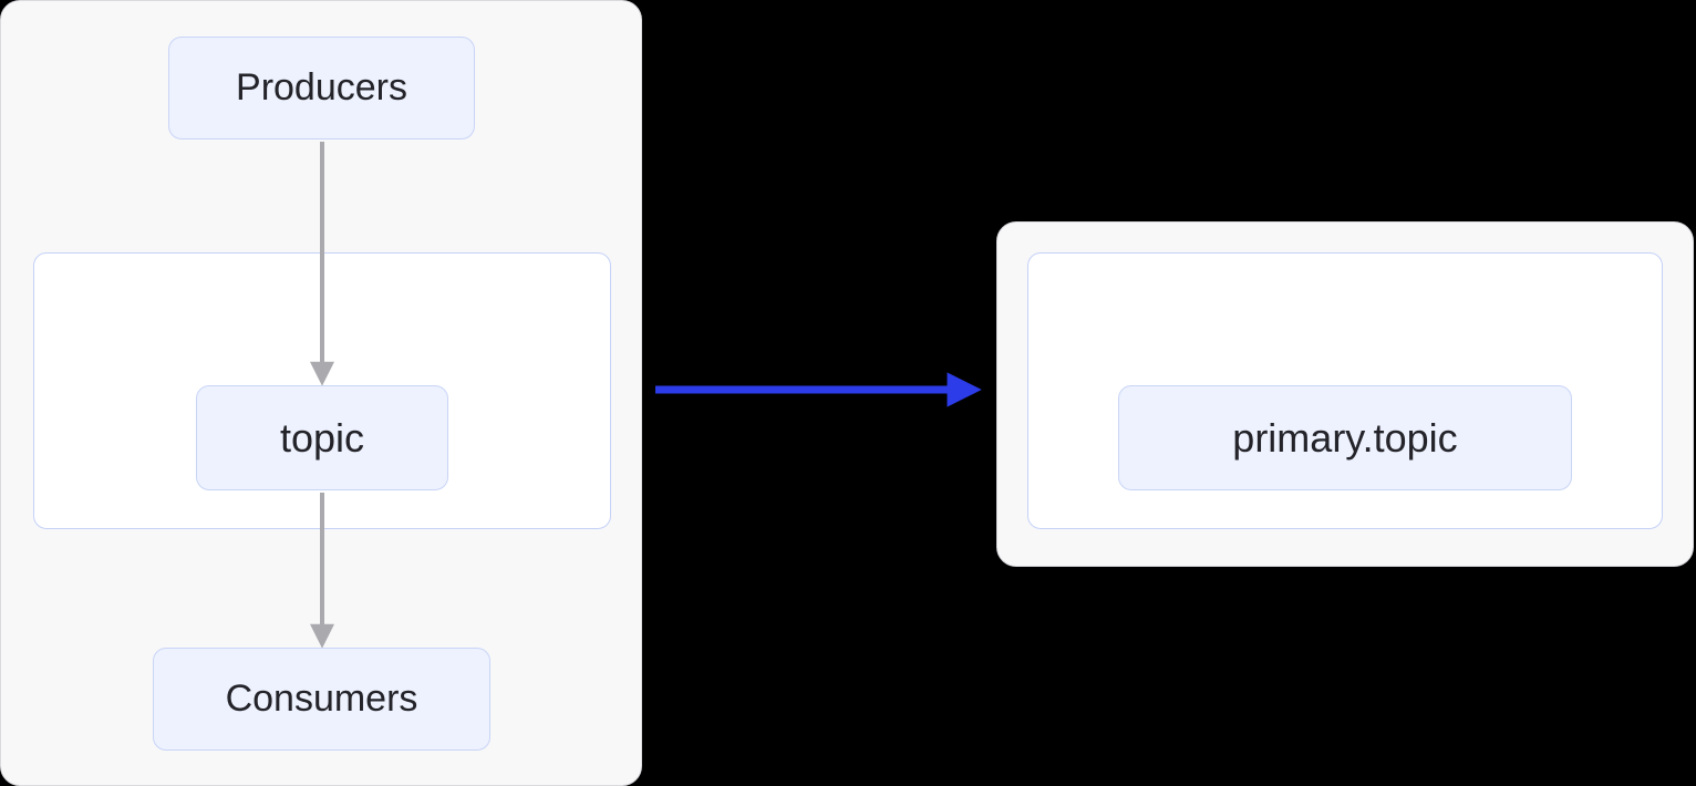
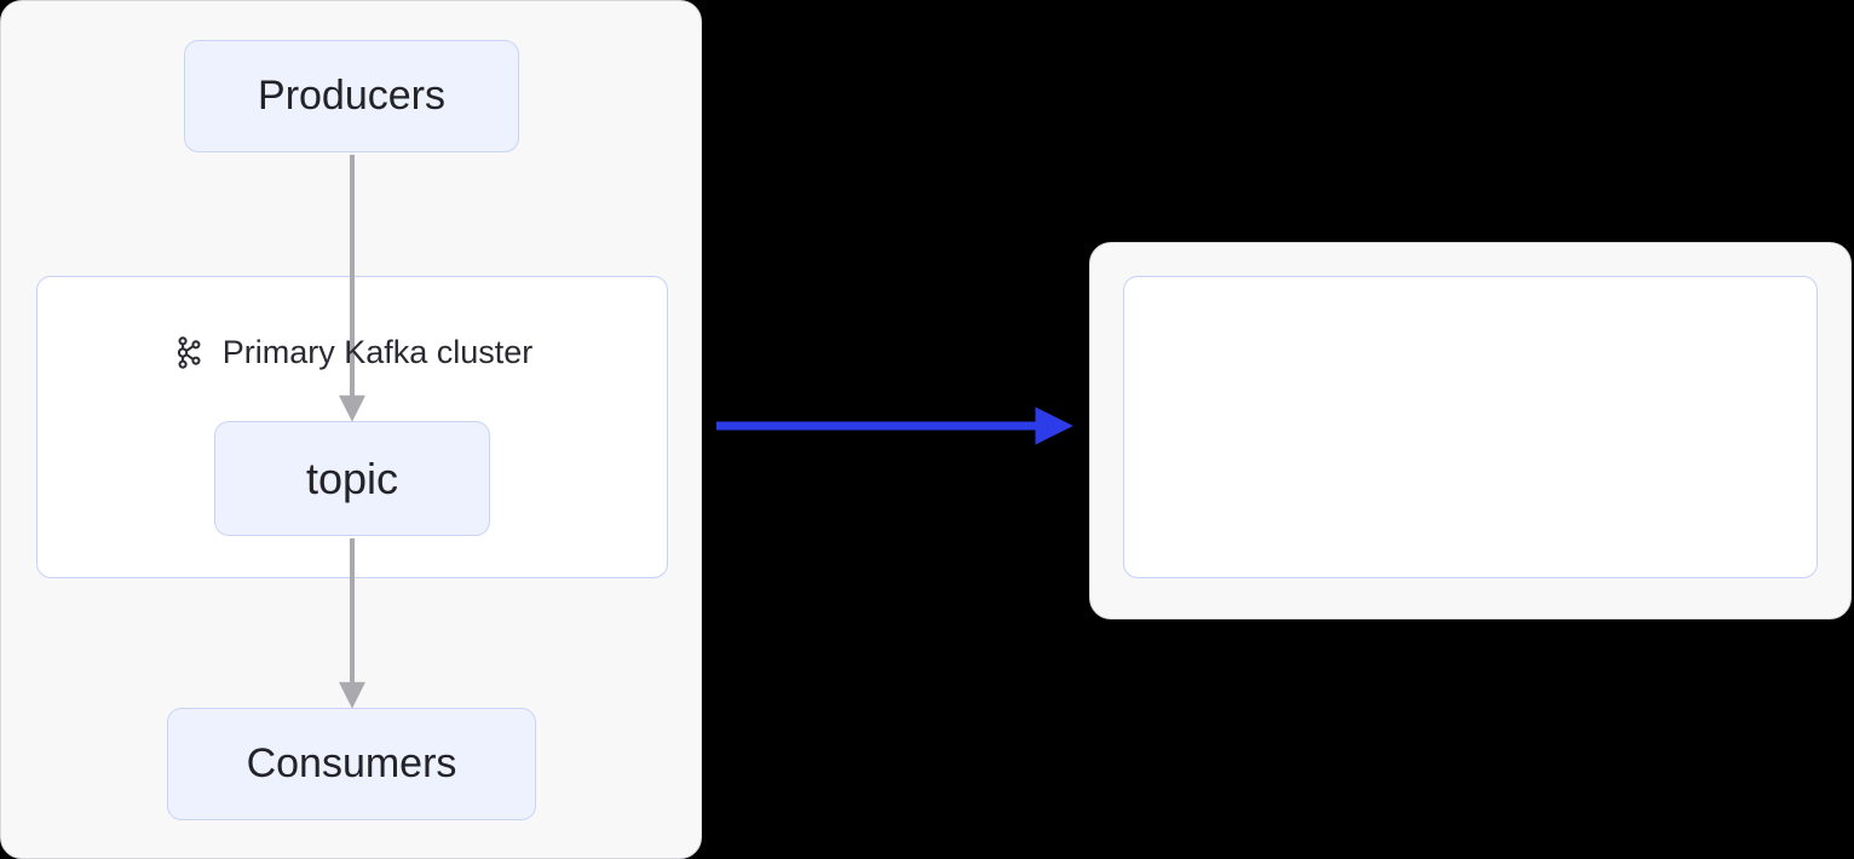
  Producers
+ Primary Kafka cluster
  topic
  Consumers
- primary.topic
